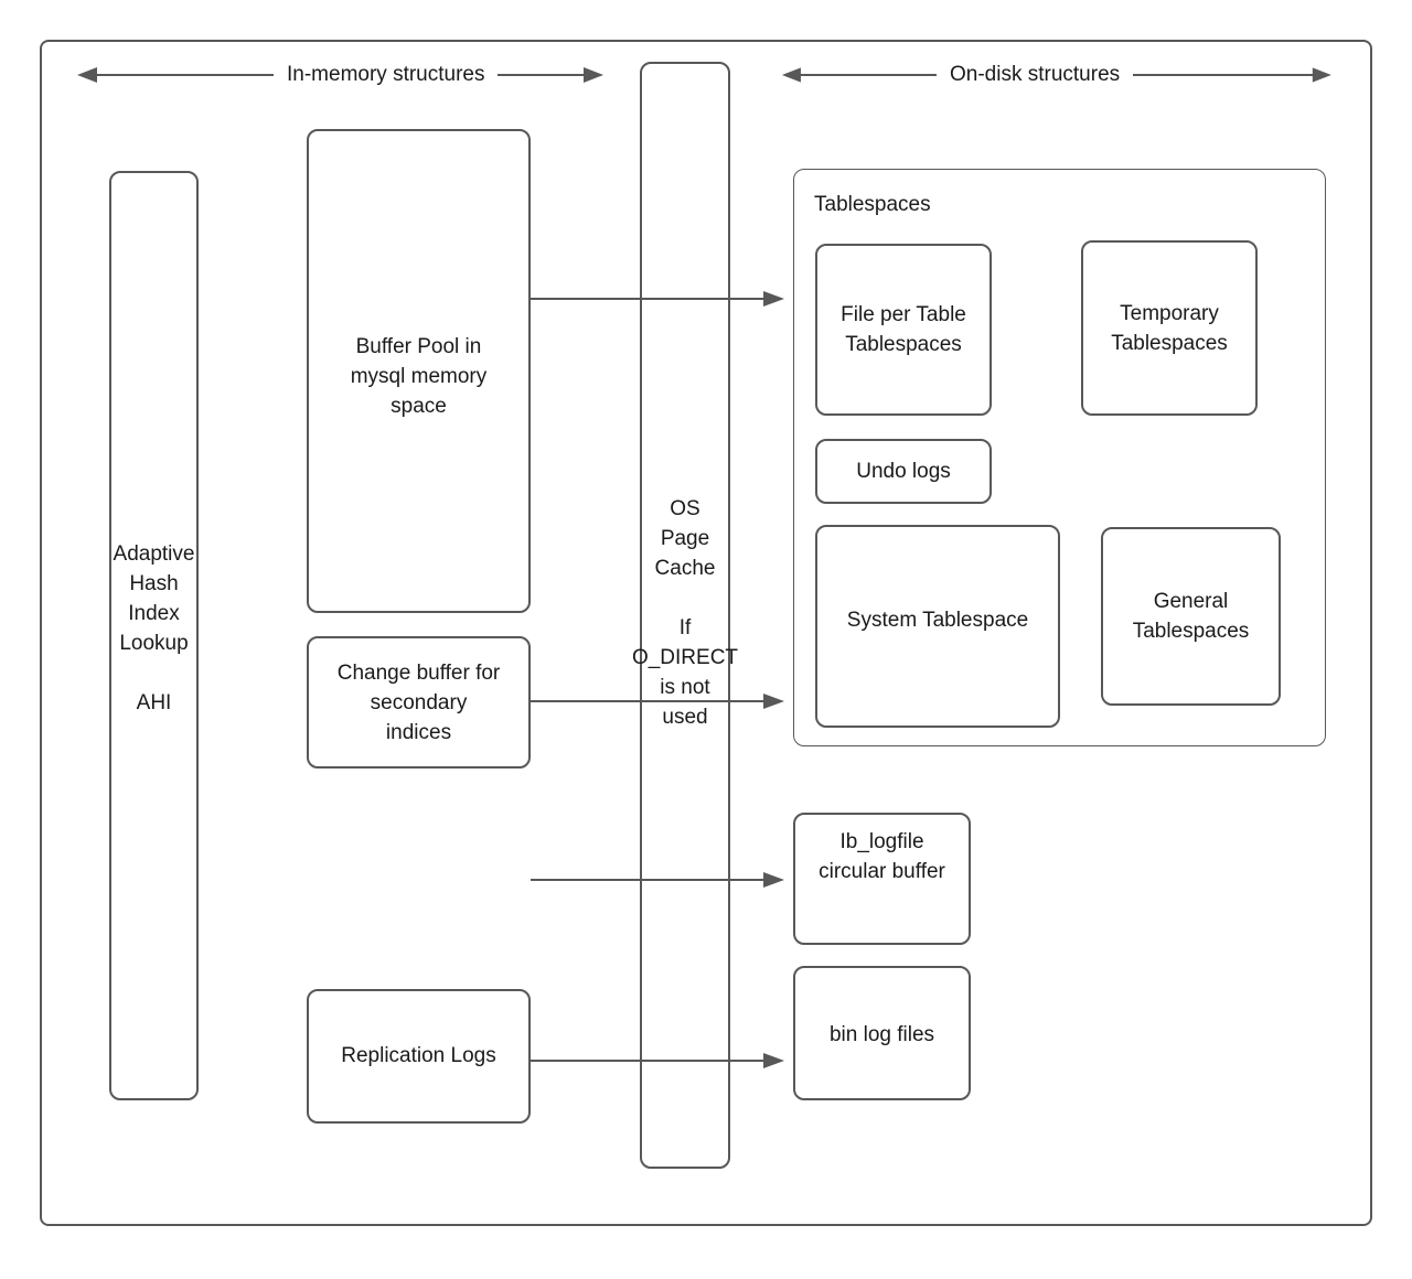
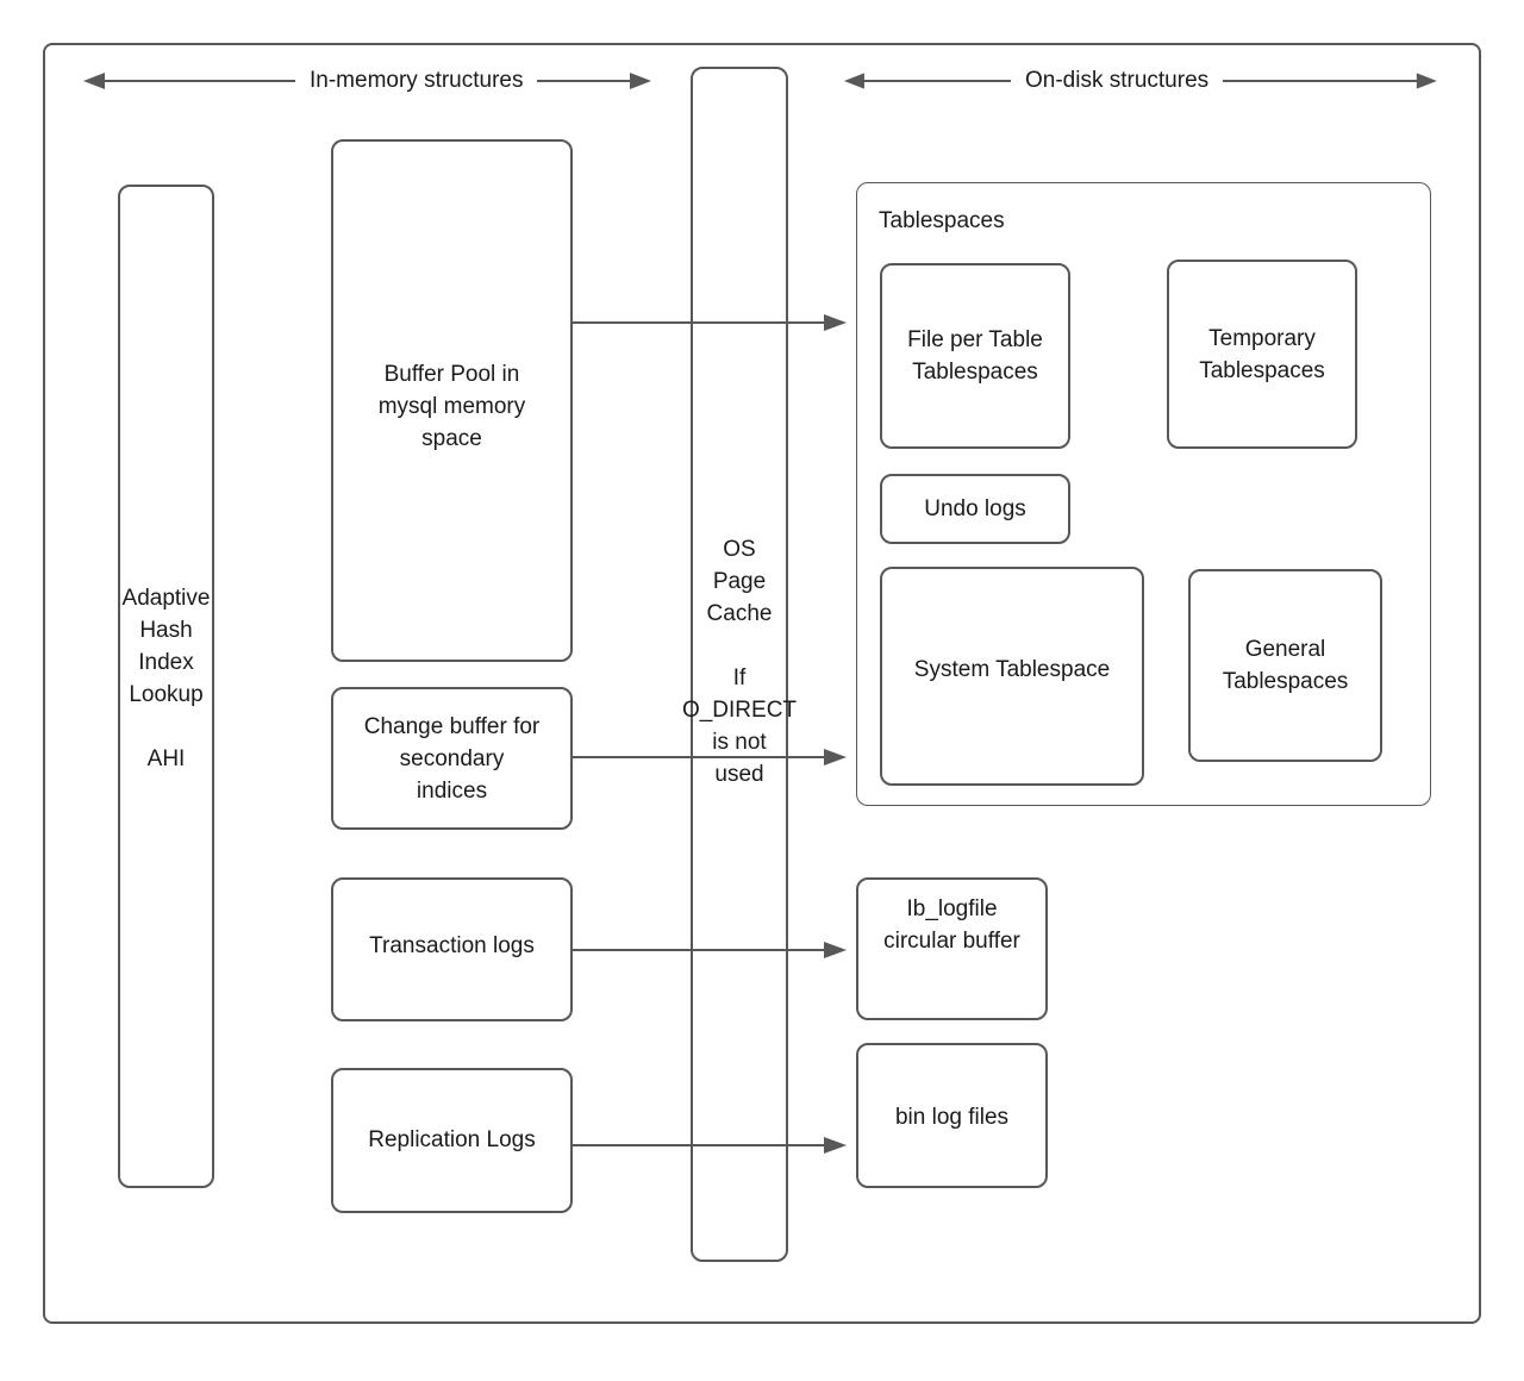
  In-memory structures
  On-disk structures
  Adaptive
  Hash
  Index
  Lookup
  AHI
  Buffer Pool in
  mysql memory
  space
  Change buffer for
  secondary
  indices
+ Transaction logs
  Replication Logs
  OS
  Page
  Cache
  If
  O_DIRECT
  is not
  used
  Tablespaces
  File per Table
  Tablespaces
  Temporary
  Tablespaces
  Undo logs
  System Tablespace
  General
  Tablespaces
  Ib_logfile
  circular buffer
  bin log files
